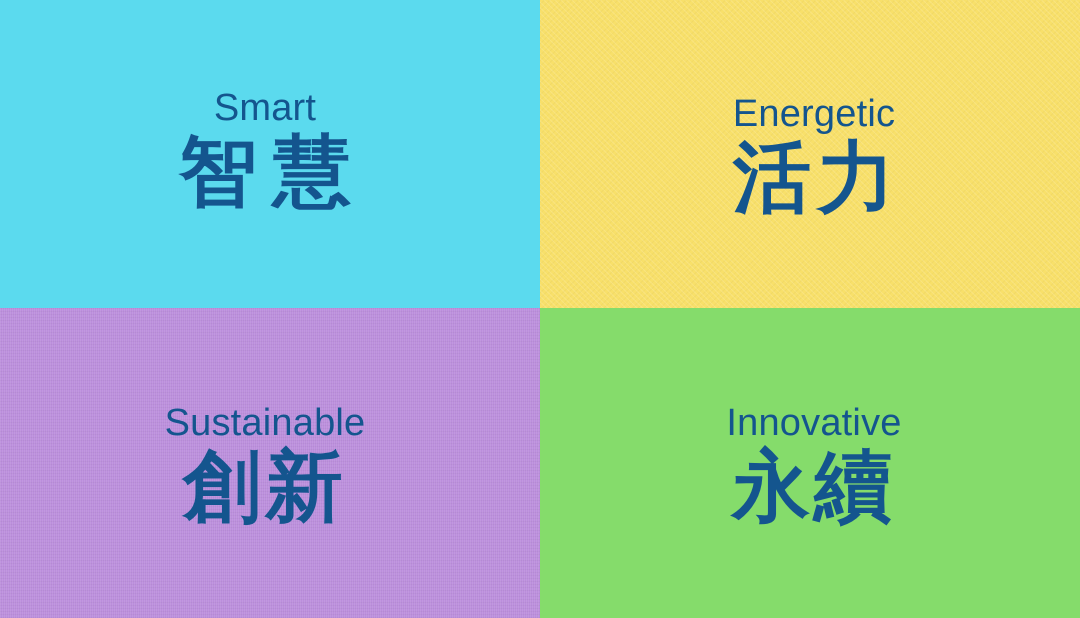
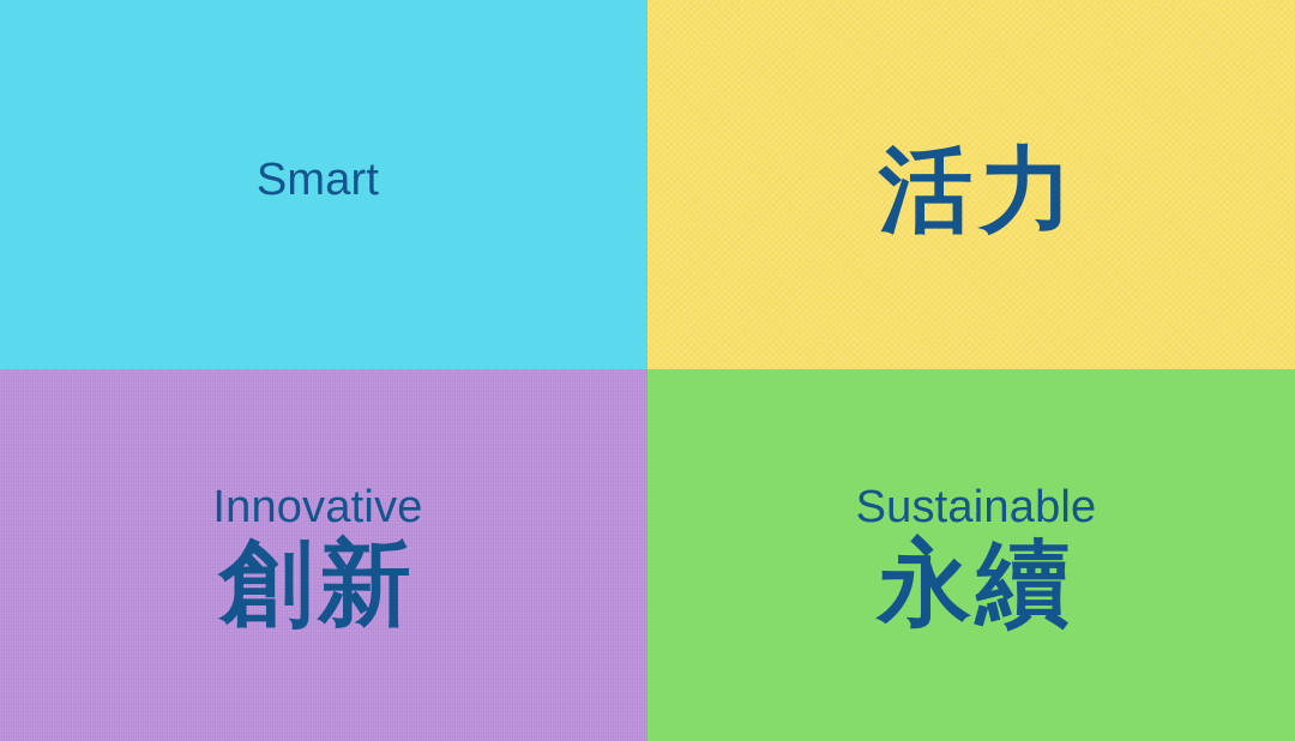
  Smart
- 智慧
- Energetic
  活力
- Sustainable
+ Innovative
  創新
- Innovative
+ Sustainable
  永續
